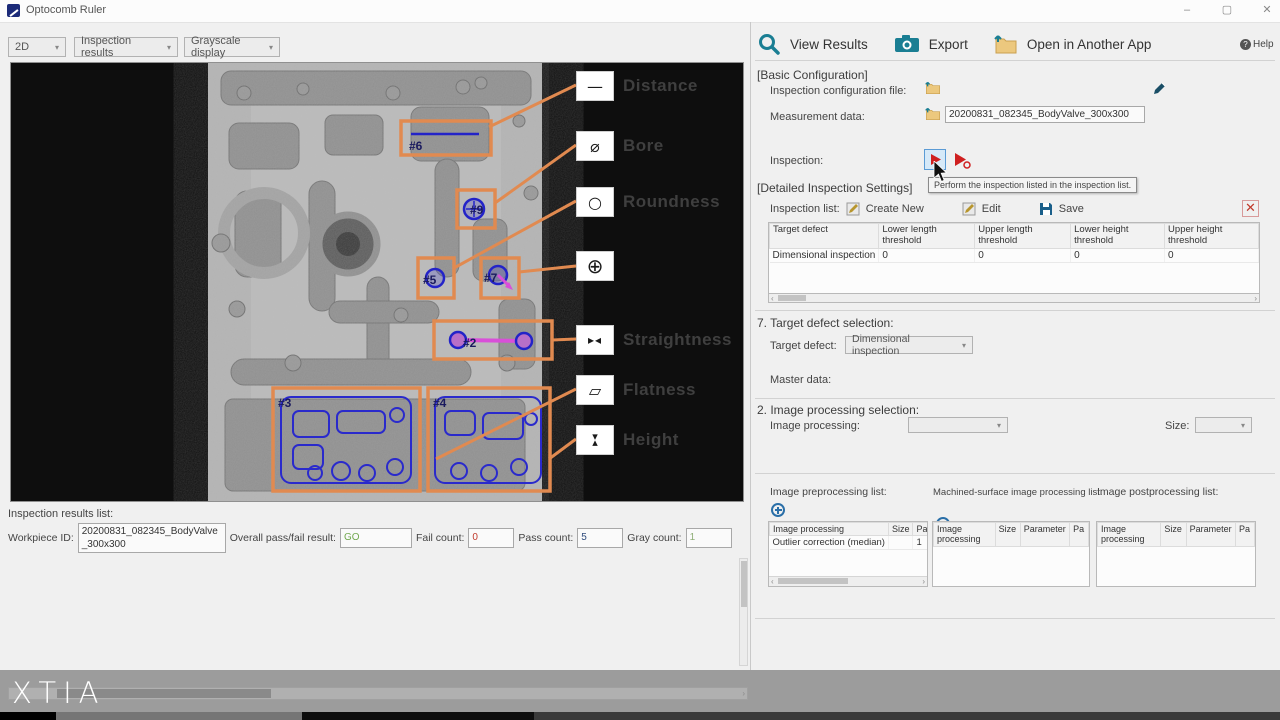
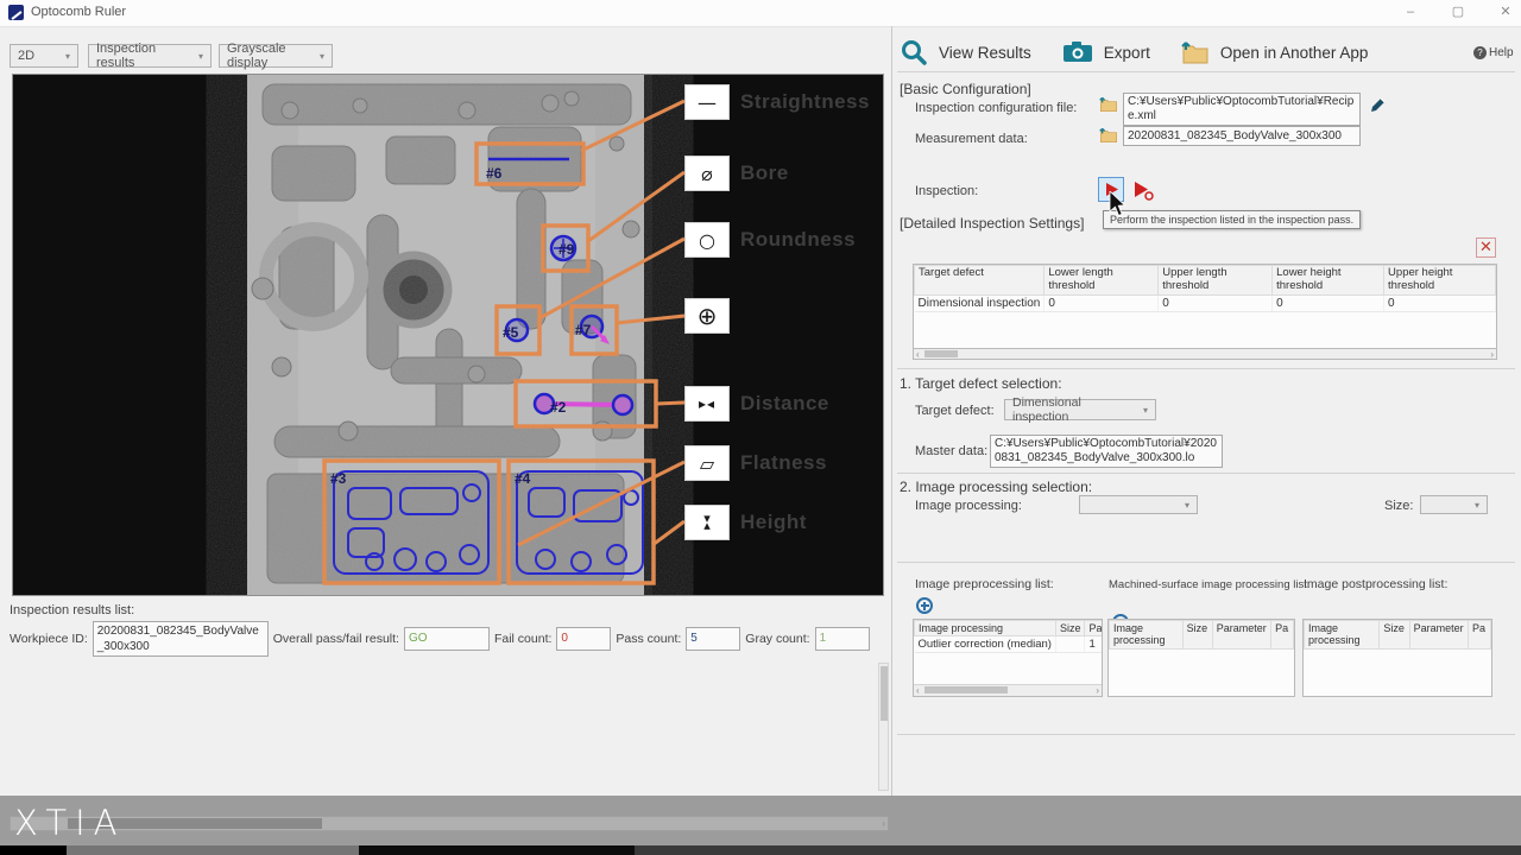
  Optocomb Ruler
  –
  ▢
  ✕
  2D
  ▾
  Inspection results
  ▾
  Grayscale display
  ▾
  #6
  #9
  #5
  #7
  #2
  #3
  #4
  —
- Distance
+ Straightness
  ⌀
  Bore
  ○
  Roundness
  ⊕
  ▸◂
- Straightness
+ Distance
  ▱
  Flatness
  ▾
  ▴
  Height
  Inspection results list:
  Workpiece ID:
  20200831_082345_BodyValve_300x300
  Overall pass/fail result:
  GO
  Fail count:
  0
  Pass count:
  5
  Gray count:
  1
  XTIA
  View Results
  Export
  Open in Another App
  ?
  Help
  [Basic Configuration]
  Inspection configuration file:
+ C:¥Users¥Public¥OptocombTutorial¥Recipe.xml
  Measurement data:
  20200831_082345_BodyValve_300x300
  Inspection:
  [Detailed Inspection Settings]
- Perform the inspection listed in the inspection list.
+ Perform the inspection listed in the inspection pass.
- Inspection list:
- Create New
- Edit
- Save
  ✕
  Target defect	Lower length threshold	Upper length threshold	Lower height threshold	Upper height threshold
  Dimensional inspection	0	0	0	0
  ‹
  ›
- 7. Target defect selection:
+ 1. Target defect selection:
  Target defect:
  Dimensional inspection
  ▾
  Master data:
+ C:¥Users¥Public¥OptocombTutorial¥20200831_082345_BodyValve_300x300.lo
  2. Image processing selection:
  Image processing:
  ▾
  Size:
  ▾
  Image preprocessing list:
  Machined-surface image processing list:
  Image postprocessing list:
  Image processing	Size	Pa
  Outlier correction (median)		1
  ‹
  ›
  Image processing	Size	Parameter	Pa
  Image processing	Size	Parameter	Pa
